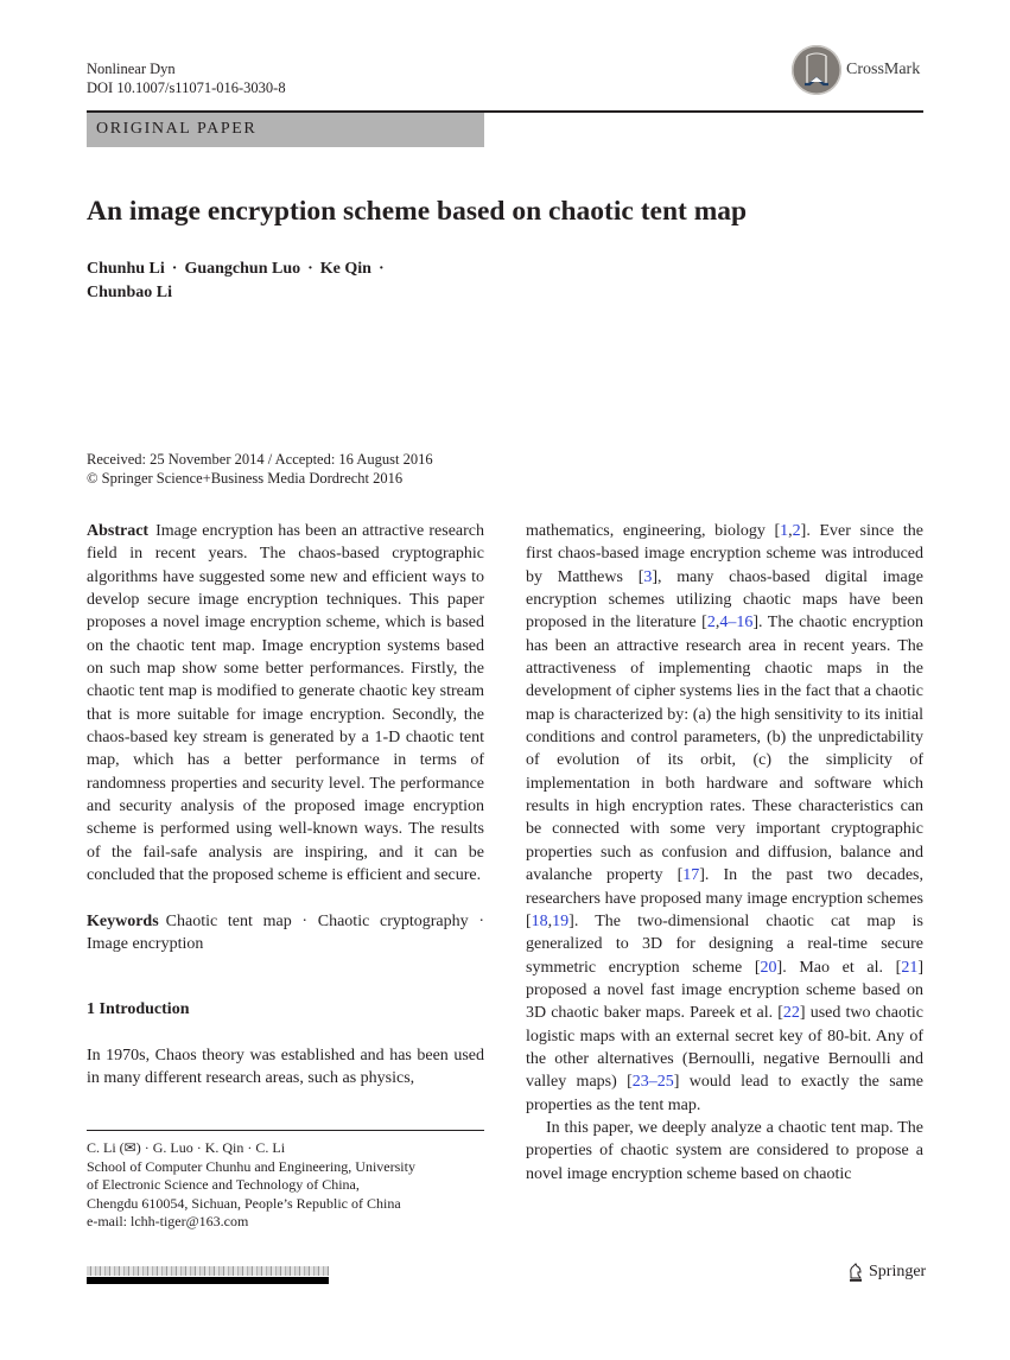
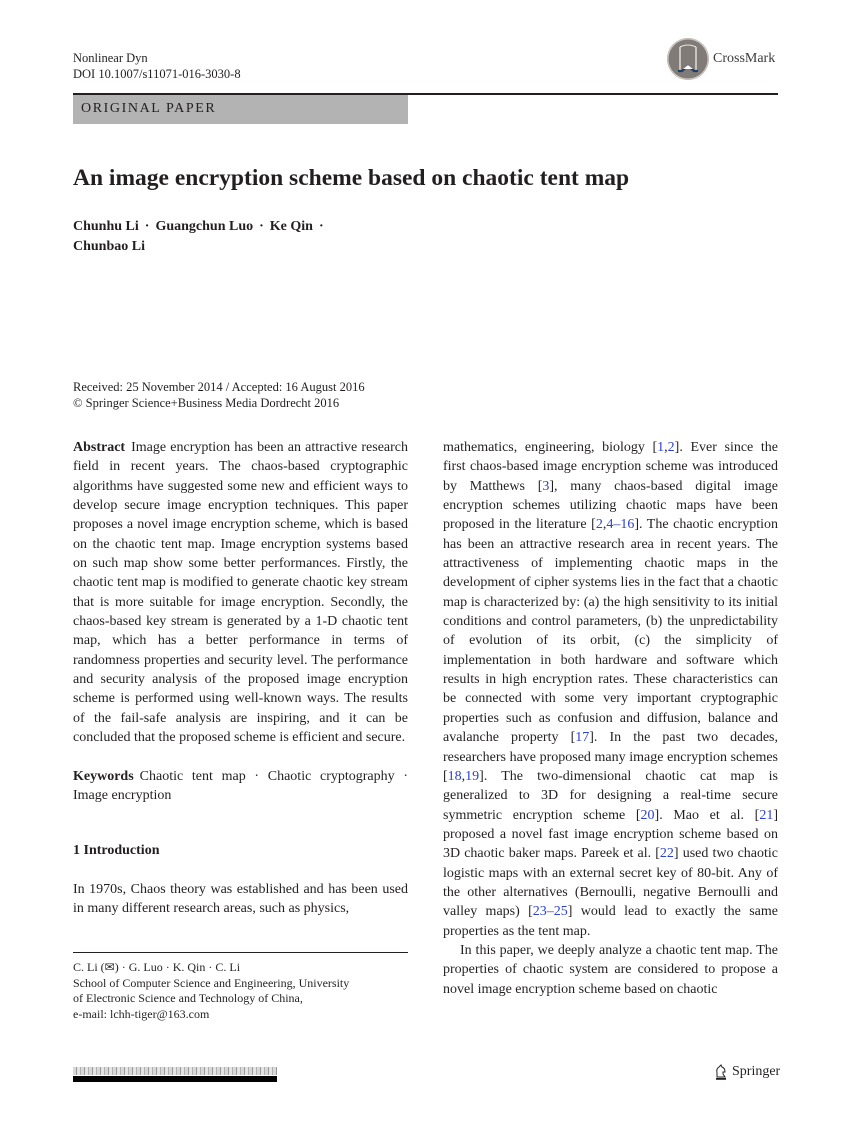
  Nonlinear Dyn
  DOI 10.1007/s11071-016-3030-8
  CrossMark
  ORIGINAL PAPER
  An image encryption scheme based on chaotic tent map
  Chunhu Li · Guangchun Luo · Ke Qin ·
  Chunbao Li
  Received: 25 November 2014 / Accepted: 16 August 2016
  © Springer Science+Business Media Dordrecht 2016
  Abstract Image encryption has been an attractive research field in recent years. The chaos-based cryptographic algorithms have suggested some new and efficient ways to develop secure image encryption techniques. This paper proposes a novel image encryption scheme, which is based on the chaotic tent map. Image encryption systems based on such map show some better performances. Firstly, the chaotic tent map is modified to generate chaotic key stream that is more suitable for image encryption. Secondly, the chaos-based key stream is generated by a 1-D chaotic tent map, which has a better performance in terms of randomness properties and security level. The performance and security analysis of the proposed image encryption scheme is performed using well-known ways. The results of the fail-safe analysis are inspiring, and it can be concluded that the proposed scheme is efficient and secure.
  Keywords Chaotic tent map · Chaotic cryptography · Image encryption
  1 Introduction
  In 1970s, Chaos theory was established and has been used in many different research areas, such as physics,
  C. Li (✉) · G. Luo · K. Qin · C. Li
- School of Computer Chunhu and Engineering, University
+ School of Computer Science and Engineering, University
  of Electronic Science and Technology of China,
- Chengdu 610054, Sichuan, People’s Republic of China
  e-mail: lchh-tiger@163.com
  mathematics, engineering, biology [1,2]. Ever since the first chaos-based image encryption scheme was introduced by Matthews [3], many chaos-based digital image encryption schemes utilizing chaotic maps have been proposed in the literature [2,4–16]. The chaotic encryption has been an attractive research area in recent years. The attractiveness of implementing chaotic maps in the development of cipher systems lies in the fact that a chaotic map is characterized by: (a) the high sensitivity to its initial conditions and control parameters, (b) the unpredictability of evolution of its orbit, (c) the simplicity of implementation in both hardware and software which results in high encryption rates. These characteristics can be connected with some very important cryptographic properties such as confusion and diffusion, balance and avalanche property [17]. In the past two decades, researchers have proposed many image encryption schemes [18,19]. The two-dimensional chaotic cat map is generalized to 3D for designing a real-time secure symmetric encryption scheme [20]. Mao et al. [21] proposed a novel fast image encryption scheme based on 3D chaotic baker maps. Pareek et al. [22] used two chaotic logistic maps with an external secret key of 80-bit. Any of the other alternatives (Bernoulli, negative Bernoulli and valley maps) [23–25] would lead to exactly the same properties as the tent map.
  In this paper, we deeply analyze a chaotic tent map. The properties of chaotic system are considered to propose a novel image encryption scheme based on chaotic
  Springer
